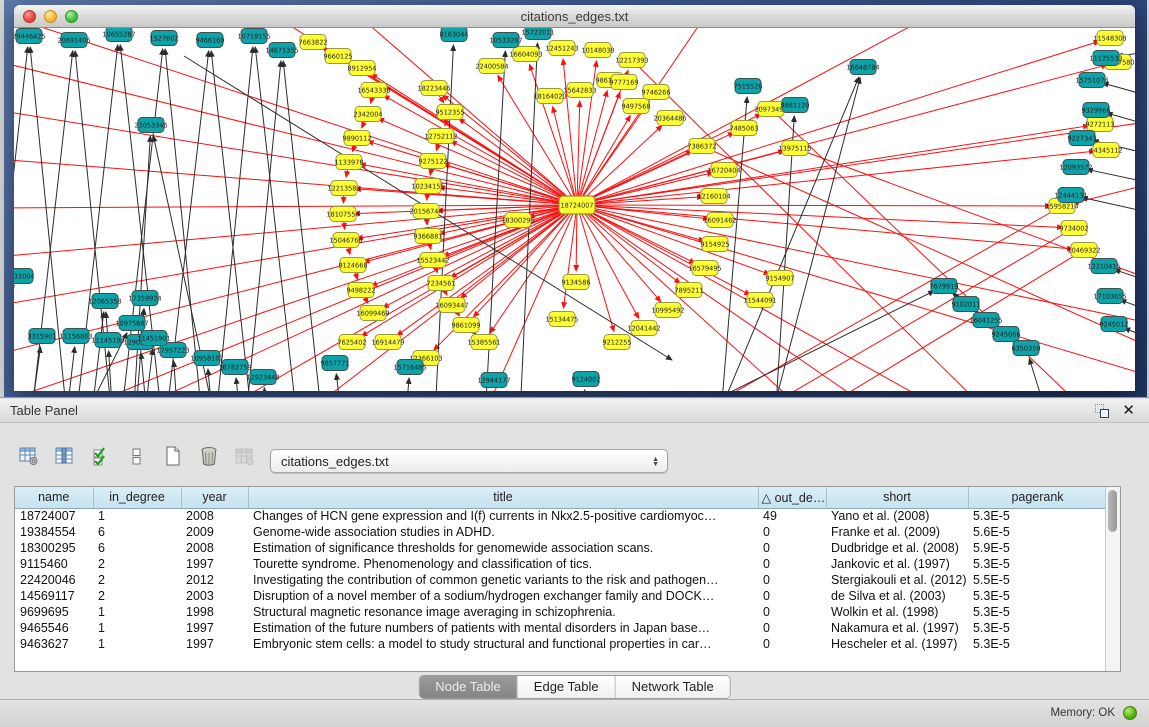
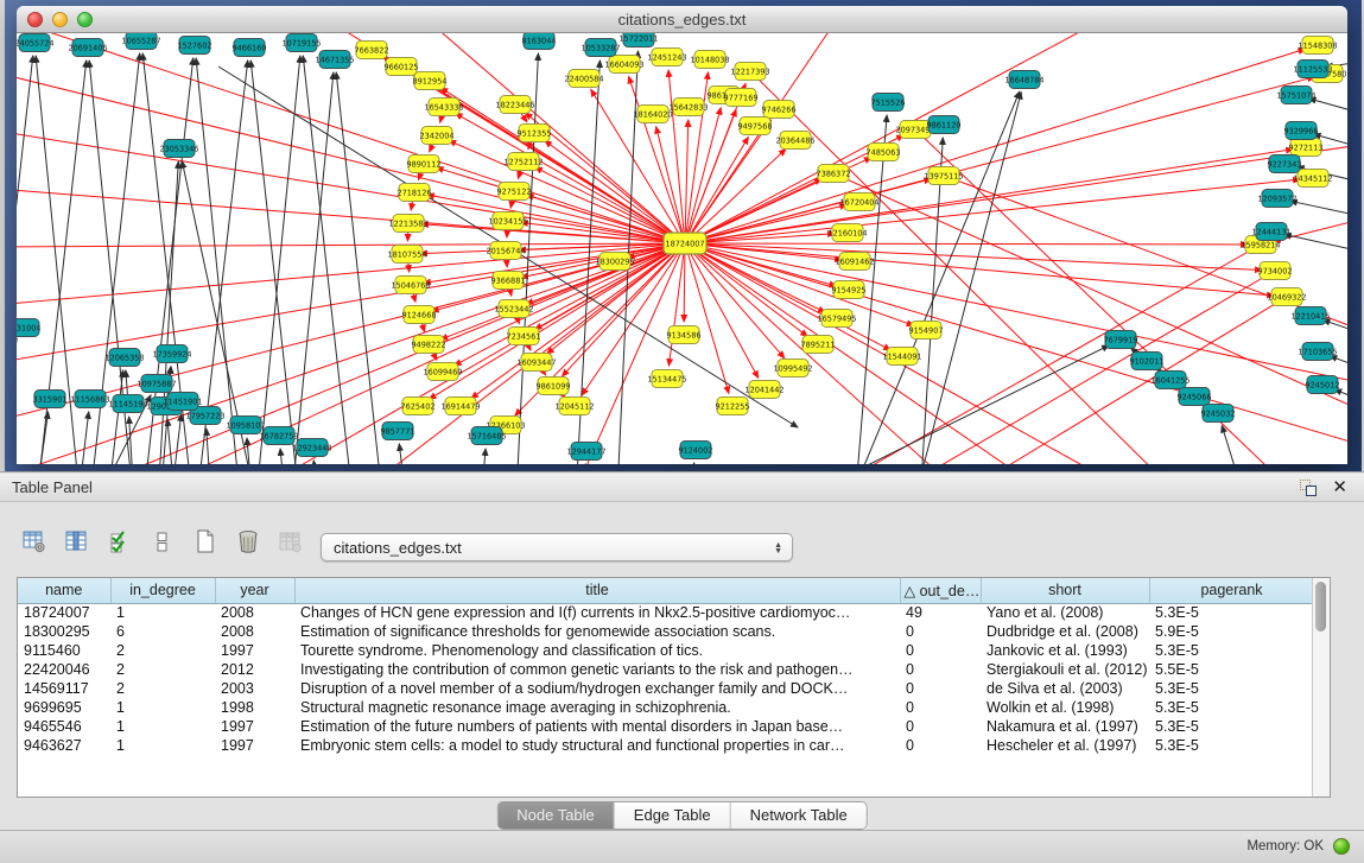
  citations_edges.txt
  18724007
  7663822
  9660125
  8912954
  16543338
  2342004
  9890112
- 1133978
+ 2718126
  12213583
  18107554
  15046768
  9124668
  9498222
  16099469
  7625402
  16914479
  12366103
  18223446
  9512355
  12752112
  9275122
  10234155
  20156744
  9366881
  15523442
  7234561
  16093447
  9861099
- 15385561
+ 12045112
  18300295
  22400584
  16604093
  12451243
  10148038
  12217393
  15642833
  18164020
  9777169
  9746266
  9497568
  20364486
  7386372
  16720404
  7485063
  2097349
  13975115
  12160104
  16091462
  9154925
  16579495
  7895211
  10995492
  12041442
  9212255
  9134586
  15134475
  11544091
  9154907
  15958214
  9734002
  10469322
  11548308
  9272113
  14345112
- 29446425
+ 24055724
  20691406
  10655287
  1527602
  9466160
  10719155
  14671355
  8163044
  10533287
  15722011
  7515526
  9861120
  23053346
  16648784
  11125533
  15751074
  9329966
  9227343
  12093572
  12444131
  12210415
  17103655
  9245012
  7679919
  9102011
  16041255
  9245066
- 6350350
+ 9245032
  12065358
  17359924
  10975887
  11145194
  17957223
  10958107
  16782759
  12923448
  9857771
  15716485
  12944177
  9124002
  3315901
  11156863
  11451901
  31004
  Table Panel
  ✕
  citations_edges.txt
  name	in_degree	year	title	△ out_de…	short	pagerank
  18724007	1	2008	Changes of HCN gene expression and I(f) currents in Nkx2.5-positive cardiomyoc…	49	Yano et al. (2008)	5.3E-5
- 19384554	6	2009	Genome-wide association studies in ADHD.	0	Franke et al. (2009)	5.6E-5
  18300295	6	2008	Estimation of significance thresholds for genomewide association scans.	0	Dudbridge et al. (2008)	5.9E-5
- 9115460	2	1997	Tourette syndrome. Phenomenology and classification of tics.	0	Jankovic et al. (1997)	5.3E-5
+ 9115460	2	1997	Tourette syndrome. Phenomenology and classification of tics.	0	Jankovic et al. (1993)	5.3E-5
  22420046	2	2012	Investigating the contribution of common genetic variants to the risk and pathogen…	0	Stergiakouli et al. (2012)	5.5E-5
  14569117	2	2003	Disruption of a novel member of a sodium/hydrogen exchanger family and DOCK…	0	de Silva et al. (2003)	5.3E-5
  9699695	1	1998	Structural magnetic resonance image averaging in schizophrenia.	0	Wolkin et al. (1998)	5.3E-5
  9465546	1	1997	Estimation of the future numbers of patients with mental disorders in Japan base…	0	Nakamura et al. (1997)	5.3E-5
  9463627	1	1997	Embryonic stem cells: a model to study structural and functional properties in car…	0	Hescheler et al. (1997)	5.3E-5
  Node Table
  Edge Table
  Network Table
  Memory: OK
